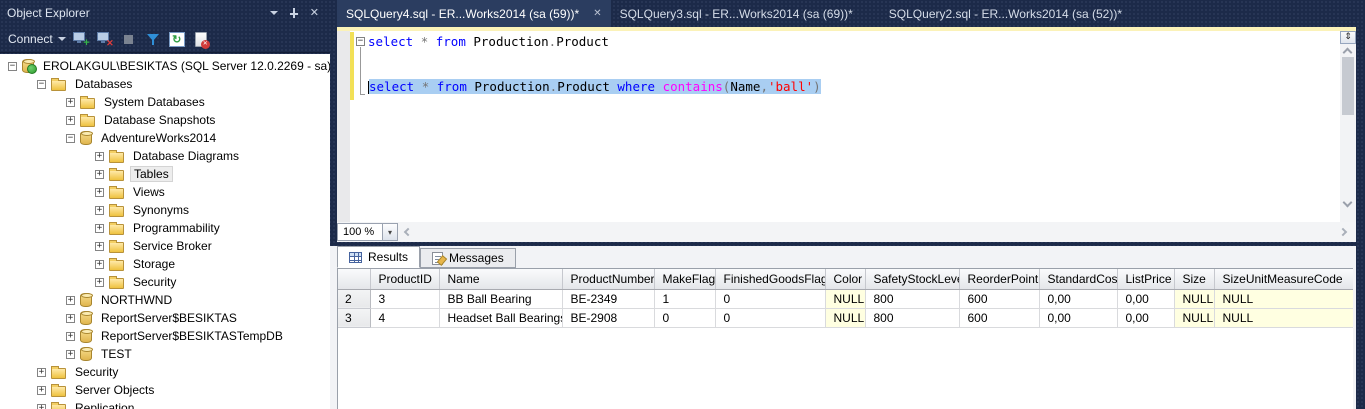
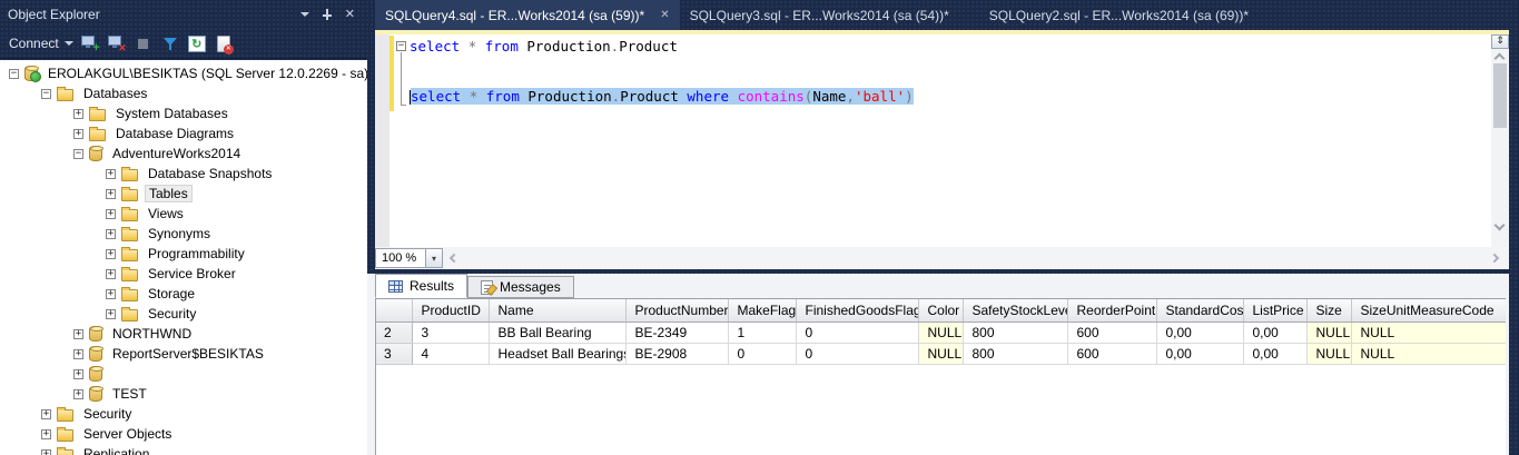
  Object Explorer
  ✕
  Connect
  +
  ✕
  ↻
  −
  EROLAKGUL\BESIKTAS (SQL Server 12.0.2269 - sa)
  −
  Databases
  +
  System Databases
  +
- Database Snapshots
+ Database Diagrams
  −
  AdventureWorks2014
  +
- Database Diagrams
+ Database Snapshots
  +
  Tables
  +
  Views
  +
  Synonyms
  +
  Programmability
  +
  Service Broker
  +
  Storage
  +
  Security
  +
  NORTHWND
  +
  ReportServer$BESIKTAS
  +
- ReportServer$BESIKTASTempDB
  +
  TEST
  +
  Security
  +
  Server Objects
  +
  Replication
  SQLQuery4.sql - ER...Works2014 (sa (59))*
  ✕
- SQLQuery3.sql - ER...Works2014 (sa (69))*
+ SQLQuery3.sql - ER...Works2014 (sa (54))*
- SQLQuery2.sql - ER...Works2014 (sa (52))*
+ SQLQuery2.sql - ER...Works2014 (sa (69))*
  −
  select * from Production.Product
  select * from Production.Product where contains(Name,'ball')
  ⇕
  100 %
  ▾
  Results
  Messages
  	ProductID	Name	ProductNumber	MakeFlag	FinishedGoodsFlag	Color	SafetyStockLev	ReorderPoint	StandardCos	ListPrice	Size	SizeUnitMeasureCode
  2	3	BB Ball Bearing	BE-2349	1	0	NULL	800	600	0,00	0,00	NULL	NULL
  3	4	Headset Ball Bearing	BE-2908	0	0	NULL	800	600	0,00	0,00	NULL	NULL
